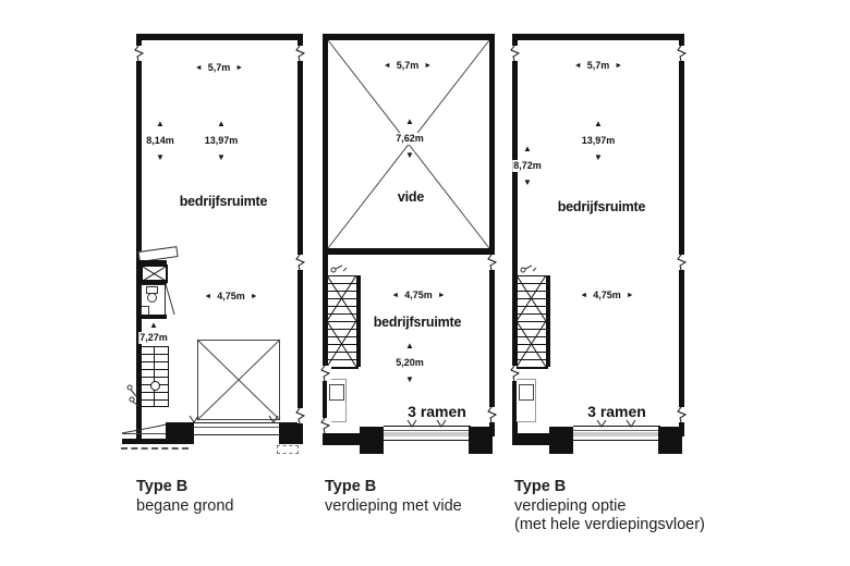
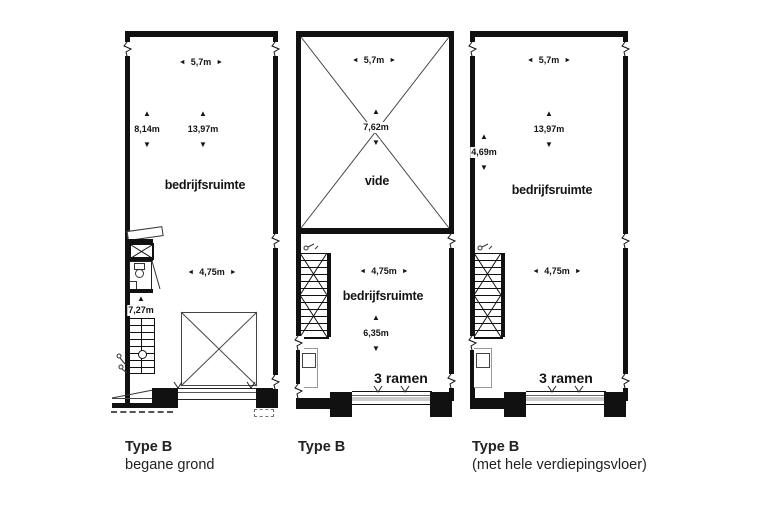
  5,7m
  ▲
  8,14m
  ▼
  ▲
  13,97m
  ▼
  bedrijfsruimte
  4,75m
  ▲
  7,27m
  Type B
  begane grond
  5,7m
  ▲
  7,62m
  ▼
  vide
  4,75m
  bedrijfsruimte
  ▲
- 5,20m
+ 6,35m
  ▼
  3 ramen
  Type B
- verdieping met vide
  5,7m
  ▲
  13,97m
  ▼
  ▲
- 8,72m
+ 4,69m
  ▼
  bedrijfsruimte
  4,75m
  3 ramen
  Type B
- verdieping optie
  (met hele verdiepingsvloer)
